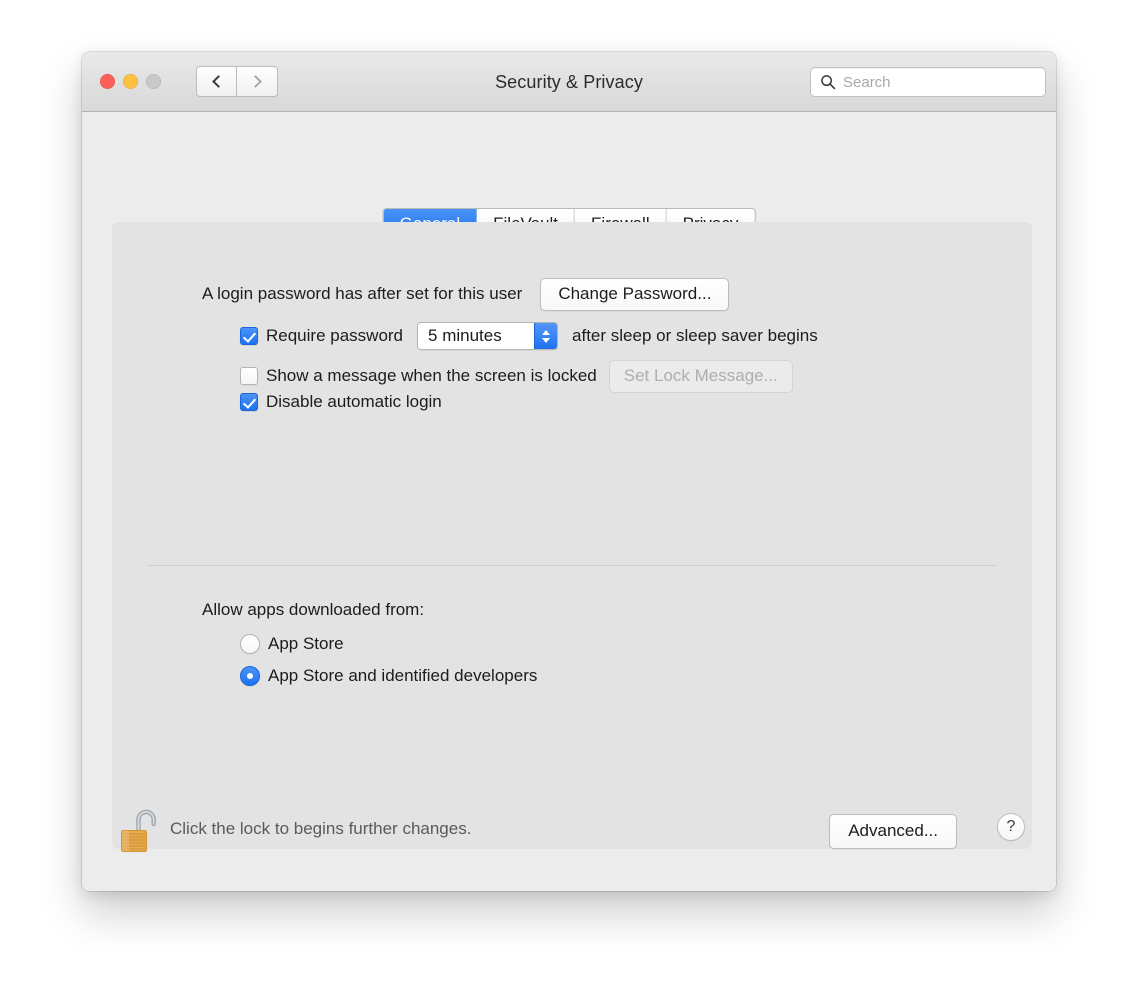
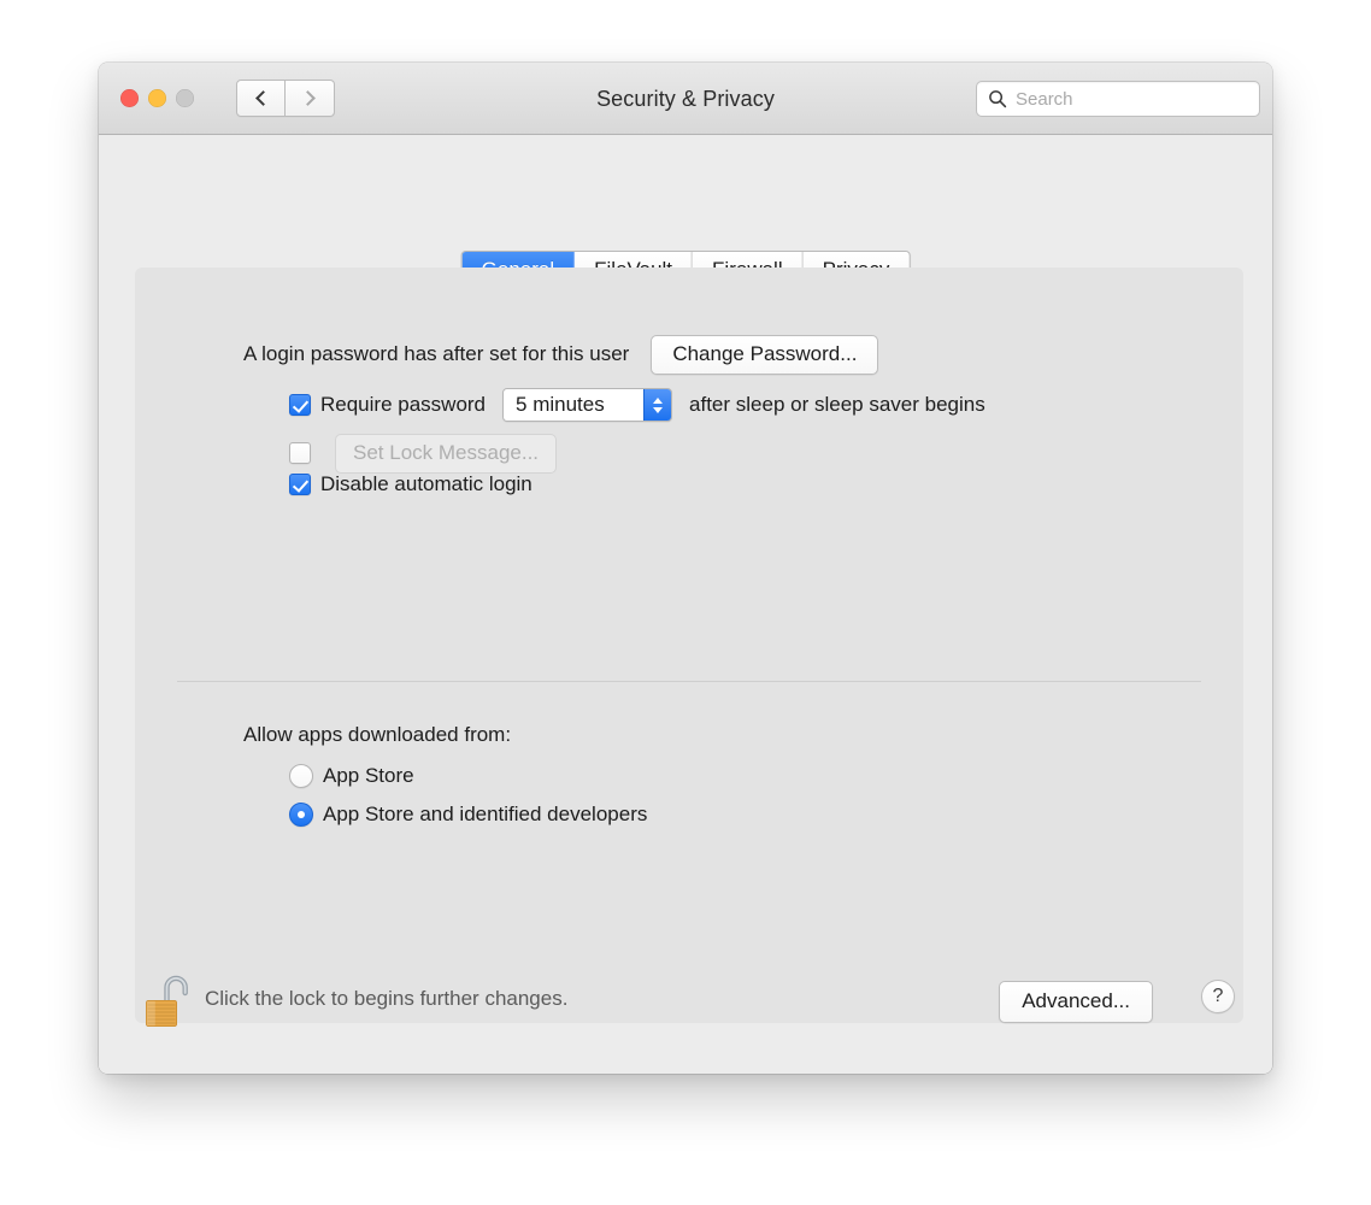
  Security & Privacy
  Search
  A login password has after set for this user
  Change Password...
  Require password
  5 minutes
  after sleep or sleep saver begins
- Show a message when the screen is locked
  Set Lock Message...
  Disable automatic login
  Allow apps downloaded from:
  App Store
  App Store and identified developers
  Click the lock to begins further changes.
  Advanced...
  ?
